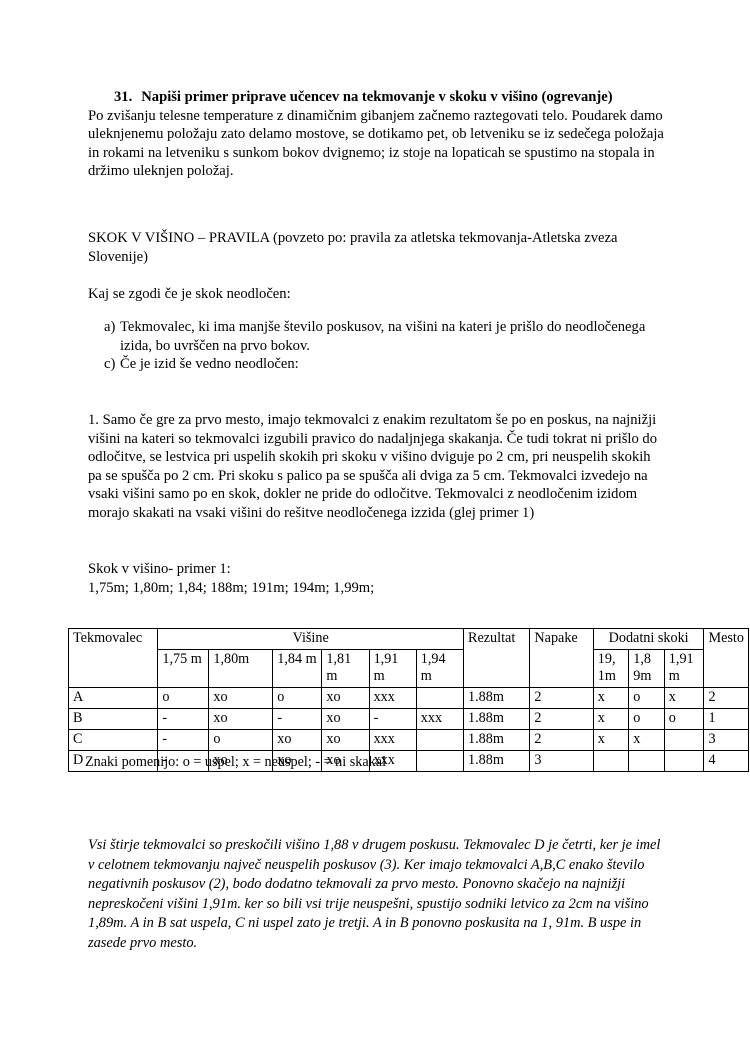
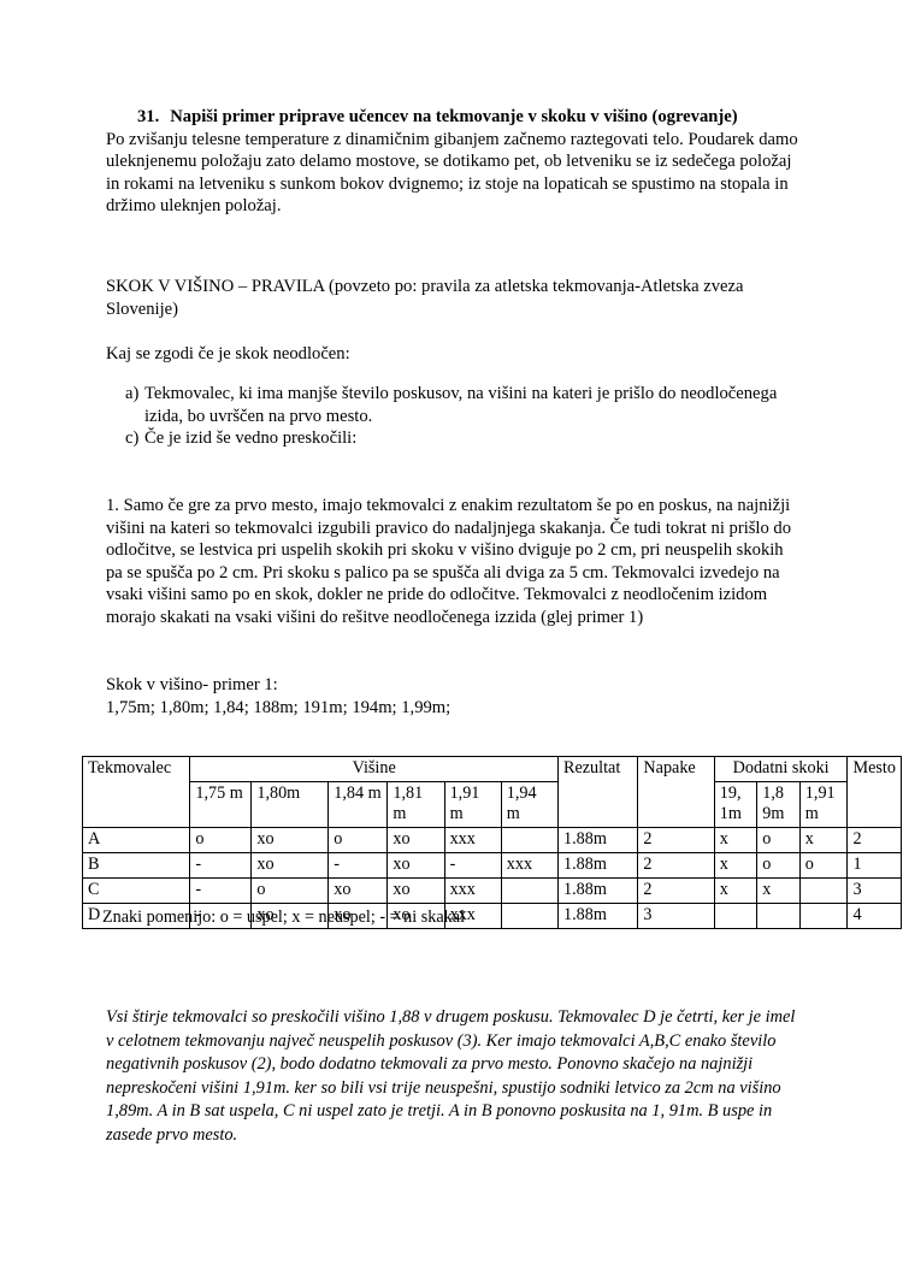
  31. Napiši primer priprave učencev na tekmovanje v skoku v višino (ogrevanje)
- Po zvišanju telesne temperature z dinamičnim gibanjem začnemo raztegovati telo. Poudarek damo uleknjenemu položaju zato delamo mostove, se dotikamo pet, ob letveniku se iz sedečega položaja in rokami na letveniku s sunkom bokov dvignemo; iz stoje na lopaticah se spustimo na stopala in držimo uleknjen položaj.
+ Po zvišanju telesne temperature z dinamičnim gibanjem začnemo raztegovati telo. Poudarek damo uleknjenemu položaju zato delamo mostove, se dotikamo pet, ob letveniku se iz sedečega položaj in rokami na letveniku s sunkom bokov dvignemo; iz stoje na lopaticah se spustimo na stopala in držimo uleknjen položaj.
  SKOK V VIŠINO – PRAVILA (povzeto po: pravila za atletska tekmovanja-Atletska zveza Slovenije)
  Kaj se zgodi če je skok neodločen:
  a)
- Tekmovalec, ki ima manjše število poskusov, na višini na kateri je prišlo do neodločenega izida, bo uvrščen na prvo bokov.
+ Tekmovalec, ki ima manjše število poskusov, na višini na kateri je prišlo do neodločenega izida, bo uvrščen na prvo mesto.
  c)
- Če je izid še vedno neodločen:
+ Če je izid še vedno preskočili:
  1. Samo če gre za prvo mesto, imajo tekmovalci z enakim rezultatom še po en poskus, na najnižji višini na kateri so tekmovalci izgubili pravico do nadaljnjega skakanja. Če tudi tokrat ni prišlo do odločitve, se lestvica pri uspelih skokih pri skoku v višino dviguje po 2 cm, pri neuspelih skokih pa se spušča po 2 cm. Pri skoku s palico pa se spušča ali dviga za 5 cm. Tekmovalci izvedejo na vsaki višini samo po en skok, dokler ne pride do odločitve. Tekmovalci z neodločenim izidom morajo skakati na vsaki višini do rešitve neodločenega izzida (glej primer 1)
  Skok v višino- primer 1:
  1,75m; 1,80m; 1,84; 188m; 191m; 194m; 1,99m;
  Tekmovalec	Višine	Rezultat	Napake	Dodatni skoki	Mesto
  1,75 m	1,80m	1,84 m	1,81 m	1,91 m	1,94 m	19, 1m	1,8 9m	1,91 m
  A	o	xo	o	xo	xxx		1.88m	2	x	o	x	2
  B	-	xo	-	xo	-	xxx	1.88m	2	x	o	o	1
  C	-	o	xo	xo	xxx		1.88m	2	x	x		3
  D	-	xo	xo	xo	xxx		1.88m	3				4
  Znaki pomenijo: o = uspel; x = neuspel; - = ni skakal
  Vsi štirje tekmovalci so preskočili višino 1,88 v drugem poskusu. Tekmovalec D je četrti, ker je imel v celotnem tekmovanju največ neuspelih poskusov (3). Ker imajo tekmovalci A,B,C enako število negativnih poskusov (2), bodo dodatno tekmovali za prvo mesto. Ponovno skačejo na najnižji nepreskočeni višini 1,91m. ker so bili vsi trije neuspešni, spustijo sodniki letvico za 2cm na višino 1,89m. A in B sat uspela, C ni uspel zato je tretji. A in B ponovno poskusita na 1, 91m. B uspe in zasede prvo mesto.
